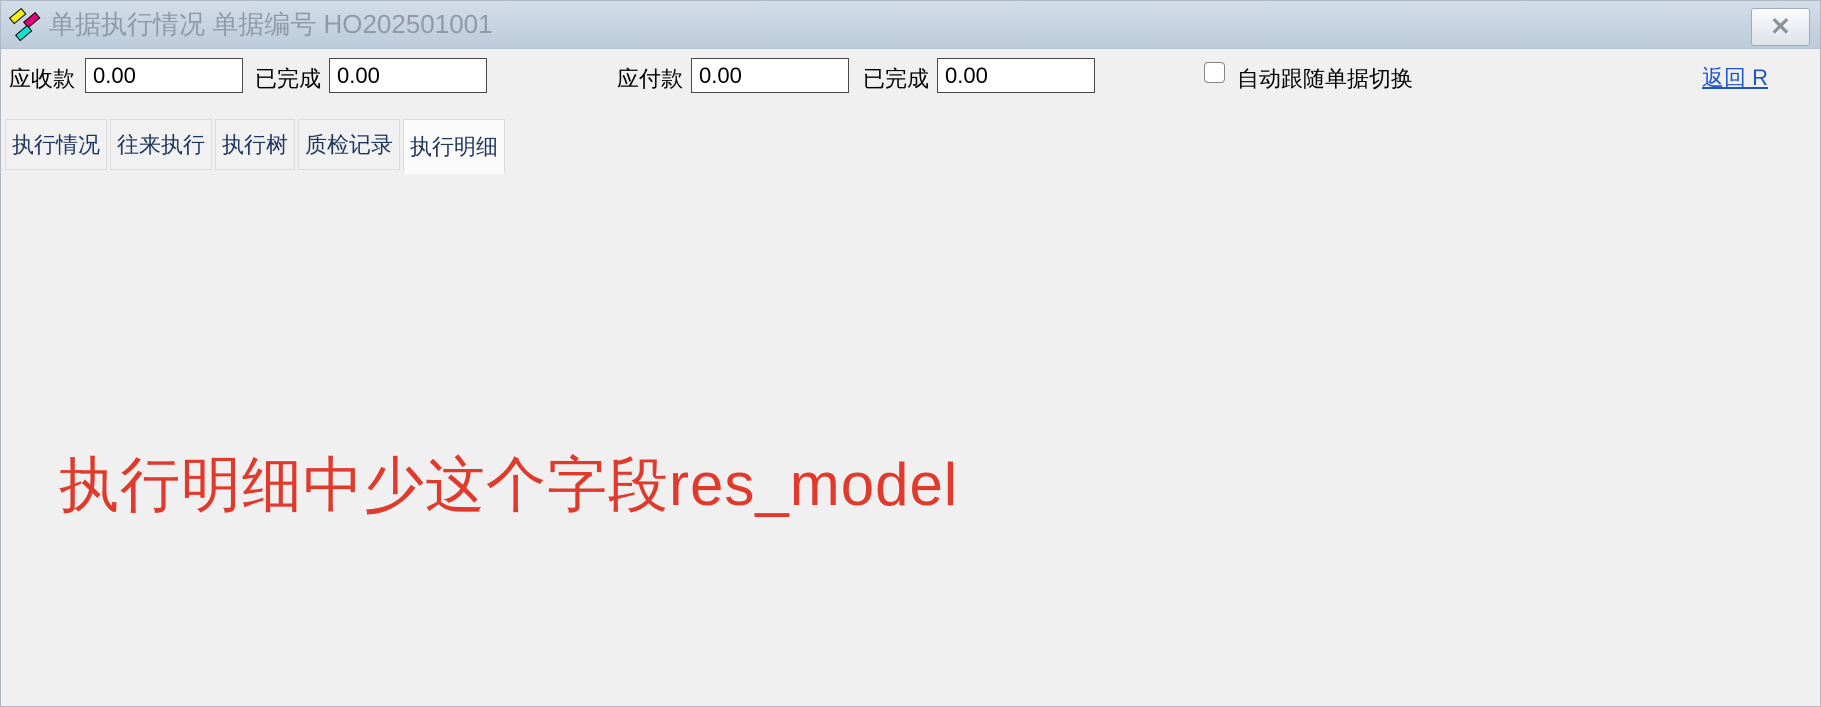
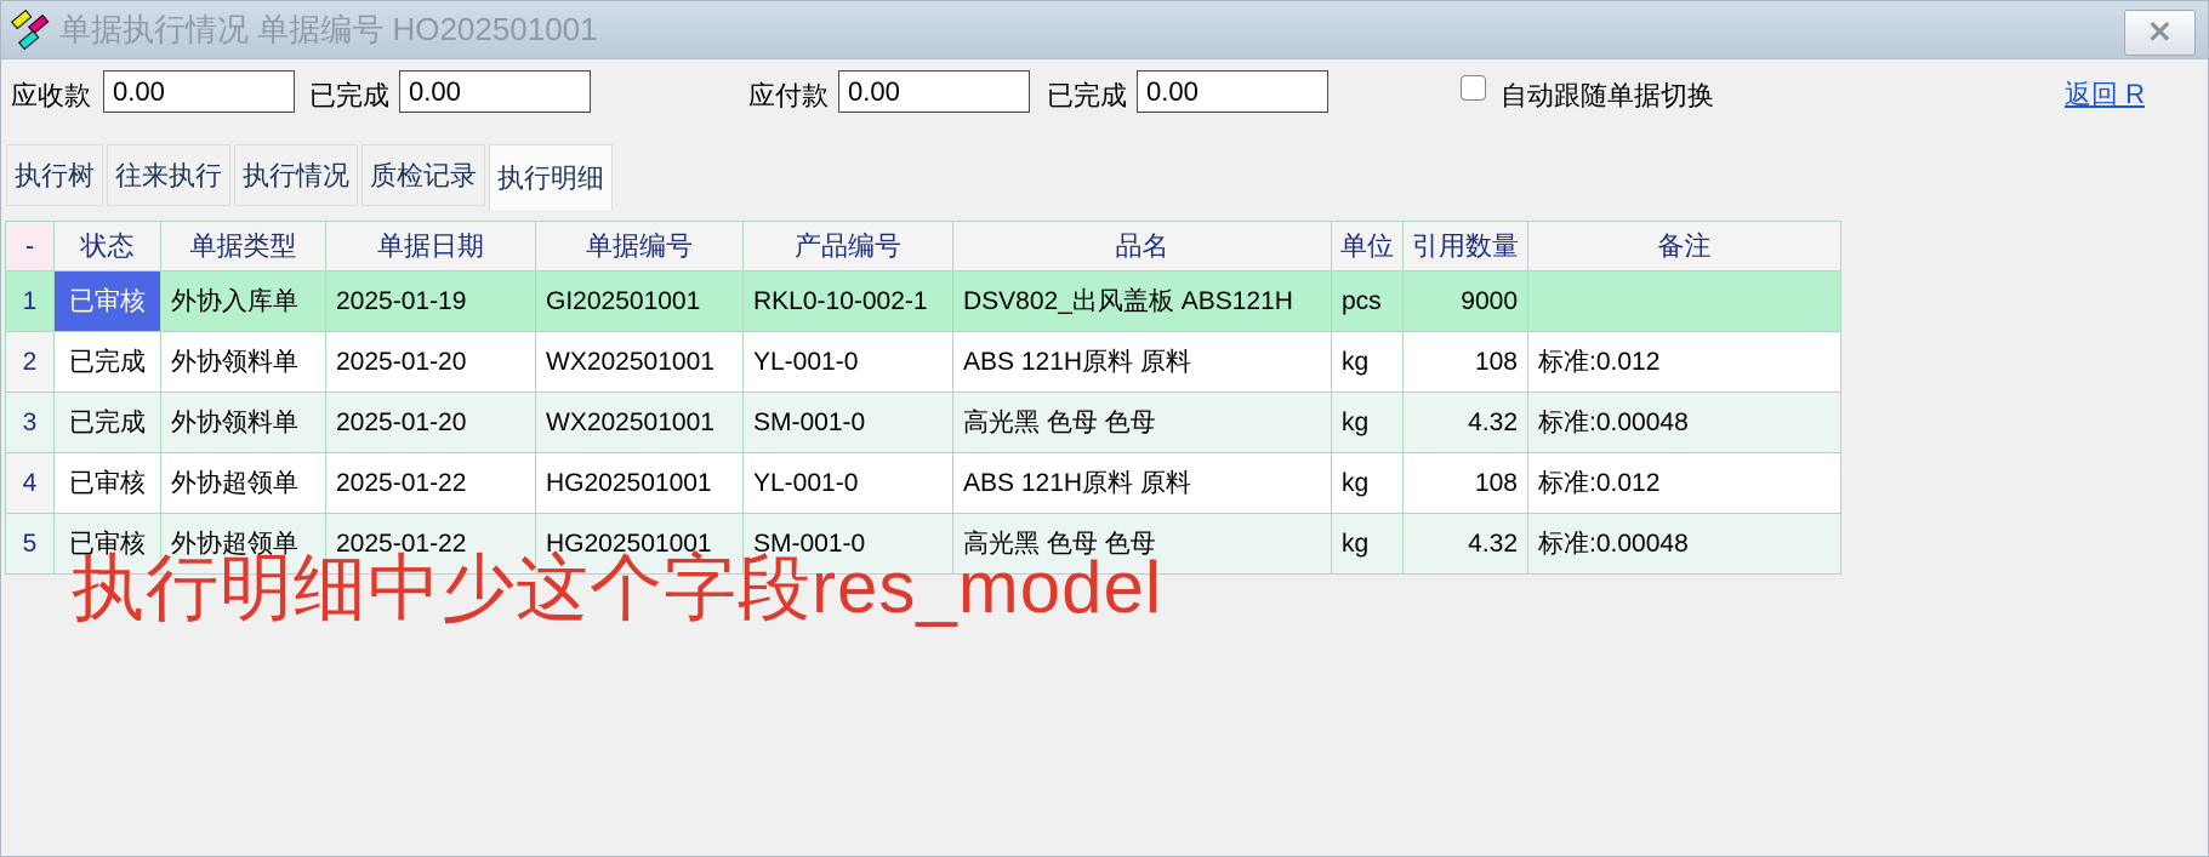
  单据执行情况 单据编号 HO202501001
  ✕
  应收款
  0.00
  已完成
  0.00
  应付款
  0.00
  已完成
  0.00
  自动跟随单据切换
  返回 R
- 执行情况
+ 执行树
  往来执行
- 执行树
+ 执行情况
  质检记录
  执行明细
+ -	状态	单据类型	单据日期	单据编号	产品编号	品名	单位	引用数量	备注
+ 1	已审核	外协入库单	2025-01-19	GI202501001	RKL0-10-002-1	DSV802_出风盖板 ABS121H	pcs	9000
+ 2	已完成	外协领料单	2025-01-20	WX202501001	YL-001-0	ABS 121H原料 原料	kg	108	标准:0.012
+ 3	已完成	外协领料单	2025-01-20	WX202501001	SM-001-0	高光黑 色母 色母	kg	4.32	标准:0.00048
+ 4	已审核	外协超领单	2025-01-22	HG202501001	YL-001-0	ABS 121H原料 原料	kg	108	标准:0.012
+ 5	已审核	外协超领单	2025-01-22	HG202501001	SM-001-0	高光黑 色母 色母	kg	4.32	标准:0.00048
  执行明细中少这个字段res_model
